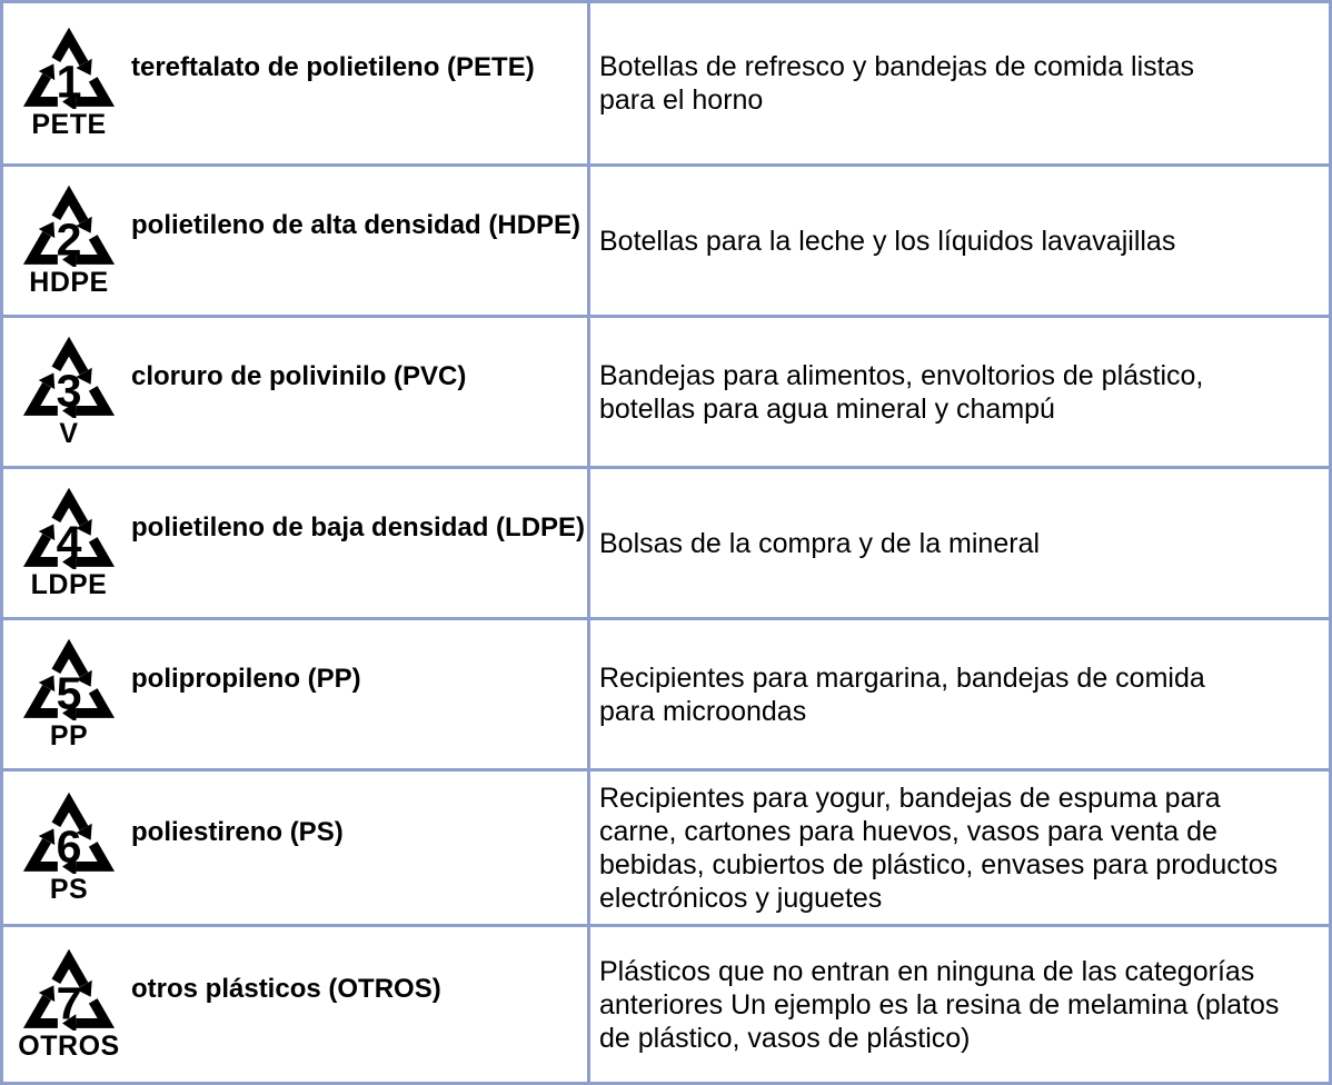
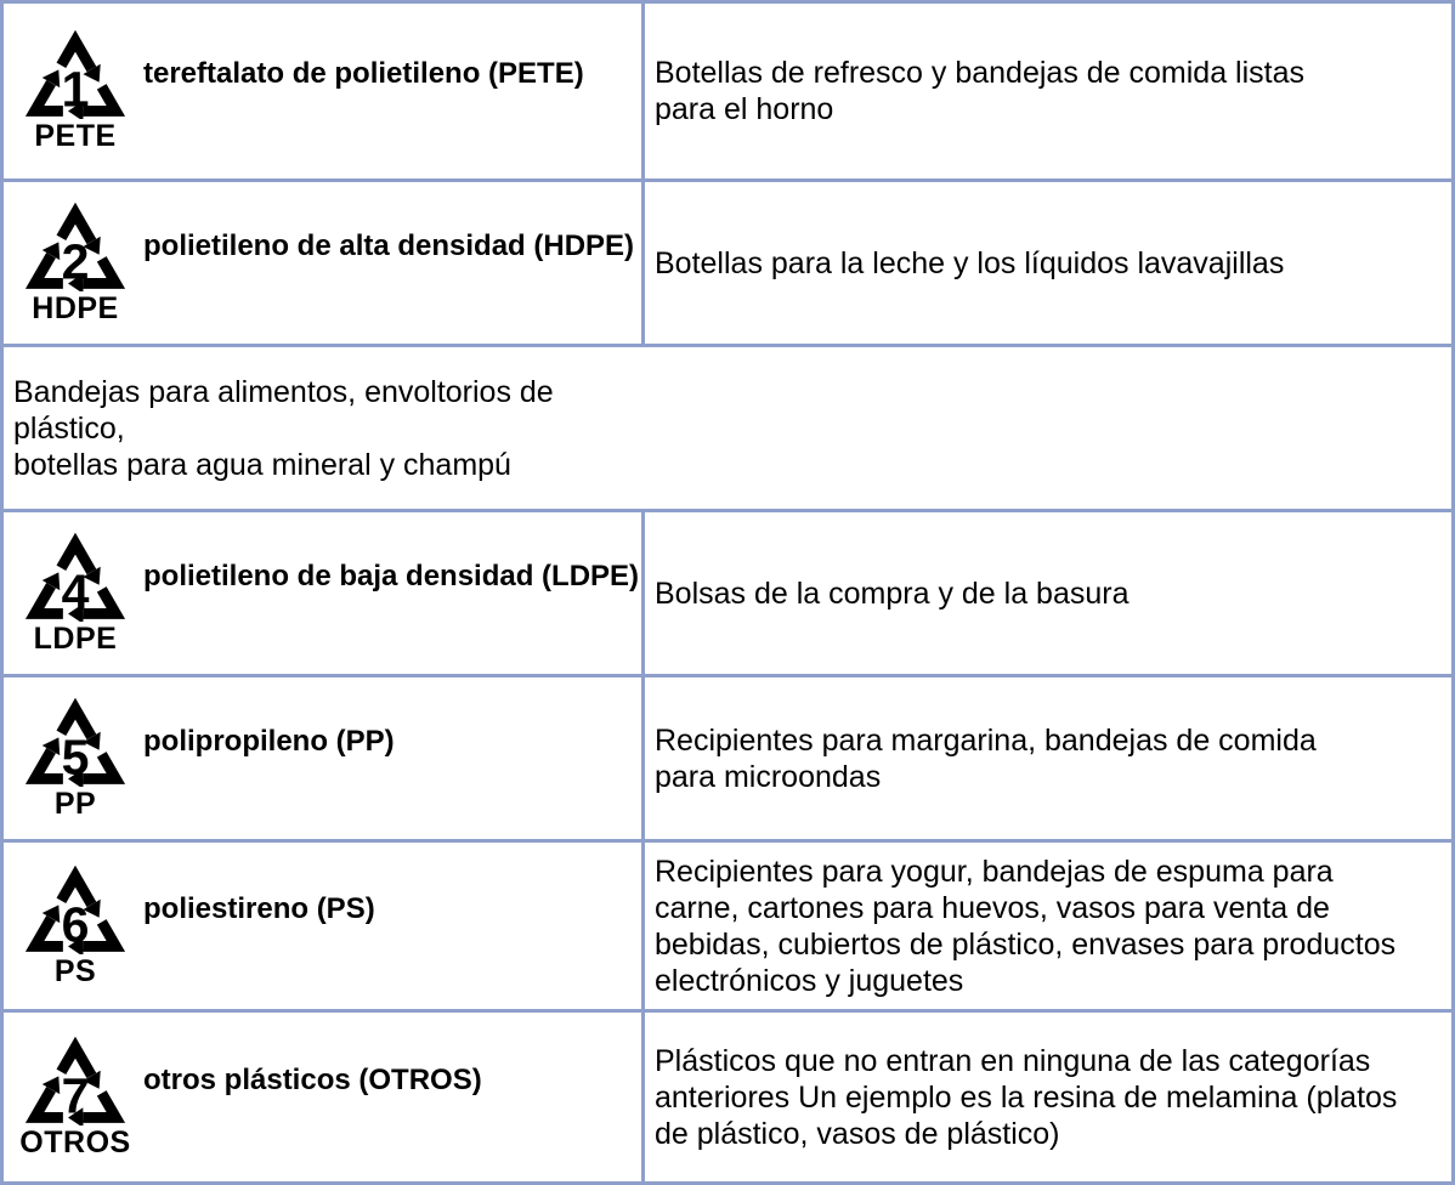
  1
  PETE
  tereftalato de polietileno (PETE)
  Botellas de refresco y bandejas de comida listas
  para el horno
  2
  HDPE
  polietileno de alta densidad (HDPE)
  Botellas para la leche y los líquidos lavavajillas
- 3
- V
- cloruro de polivinilo (PVC)
  Bandejas para alimentos, envoltorios de plástico,
  botellas para agua mineral y champú
  4
  LDPE
  polietileno de baja densidad (LDPE)
- Bolsas de la compra y de la mineral
+ Bolsas de la compra y de la basura
  5
  PP
  polipropileno (PP)
  Recipientes para margarina, bandejas de comida
  para microondas
  6
  PS
  poliestireno (PS)
  Recipientes para yogur, bandejas de espuma para
  carne, cartones para huevos, vasos para venta de
  bebidas, cubiertos de plástico, envases para productos
  electrónicos y juguetes
  7
  OTROS
  otros plásticos (OTROS)
  Plásticos que no entran en ninguna de las categorías
  anteriores Un ejemplo es la resina de melamina (platos
  de plástico, vasos de plástico)
